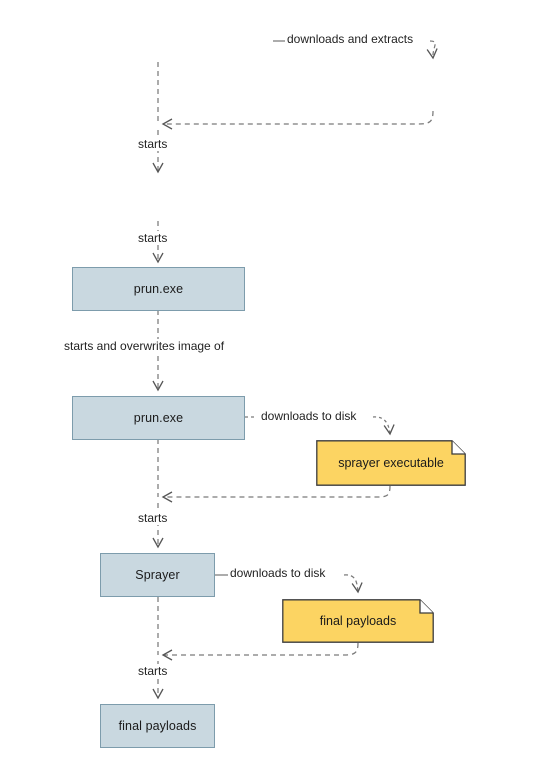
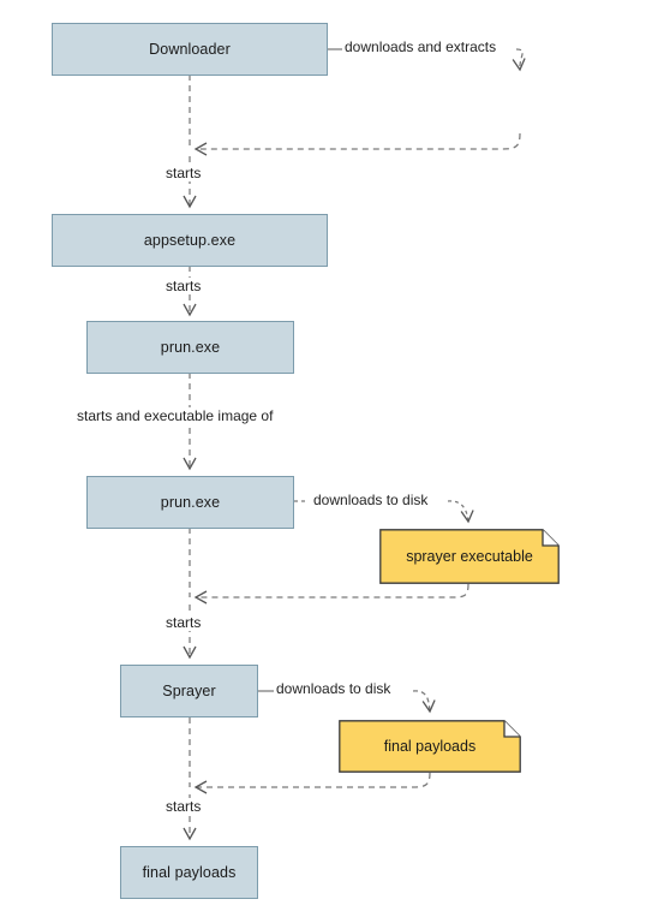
+ Downloader
+ appsetup.exe
  prun.exe
  prun.exe
  Sprayer
  final payloads
  sprayer executable
  final payloads
  downloads and extracts
  starts
  starts
- starts and overwrites image of
+ starts and executable image of
  downloads to disk
  starts
  downloads to disk
  starts
